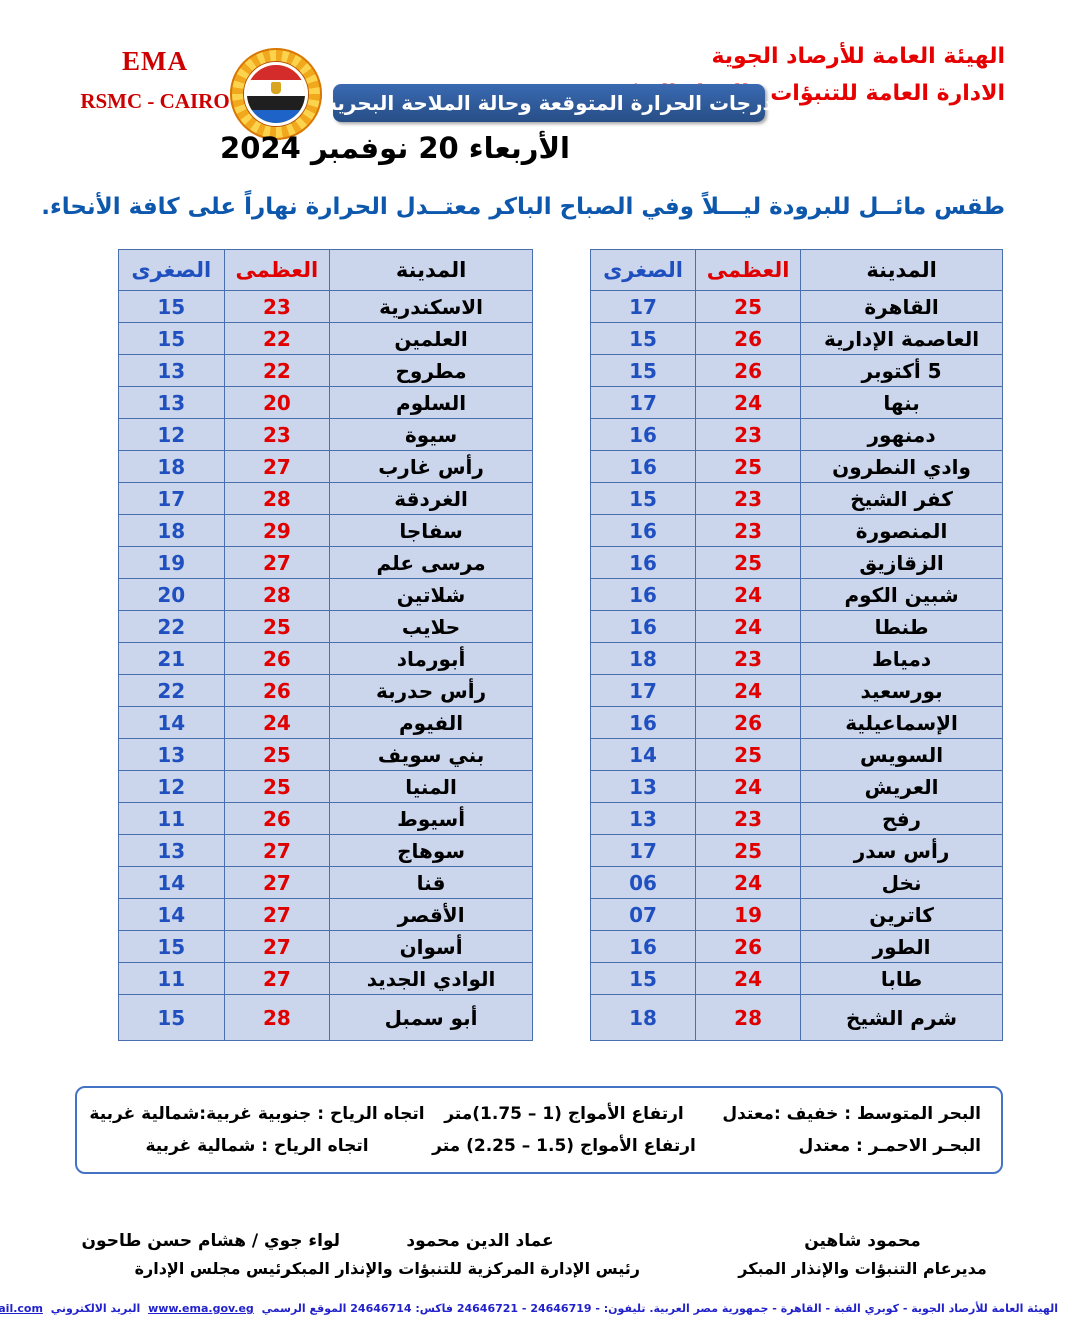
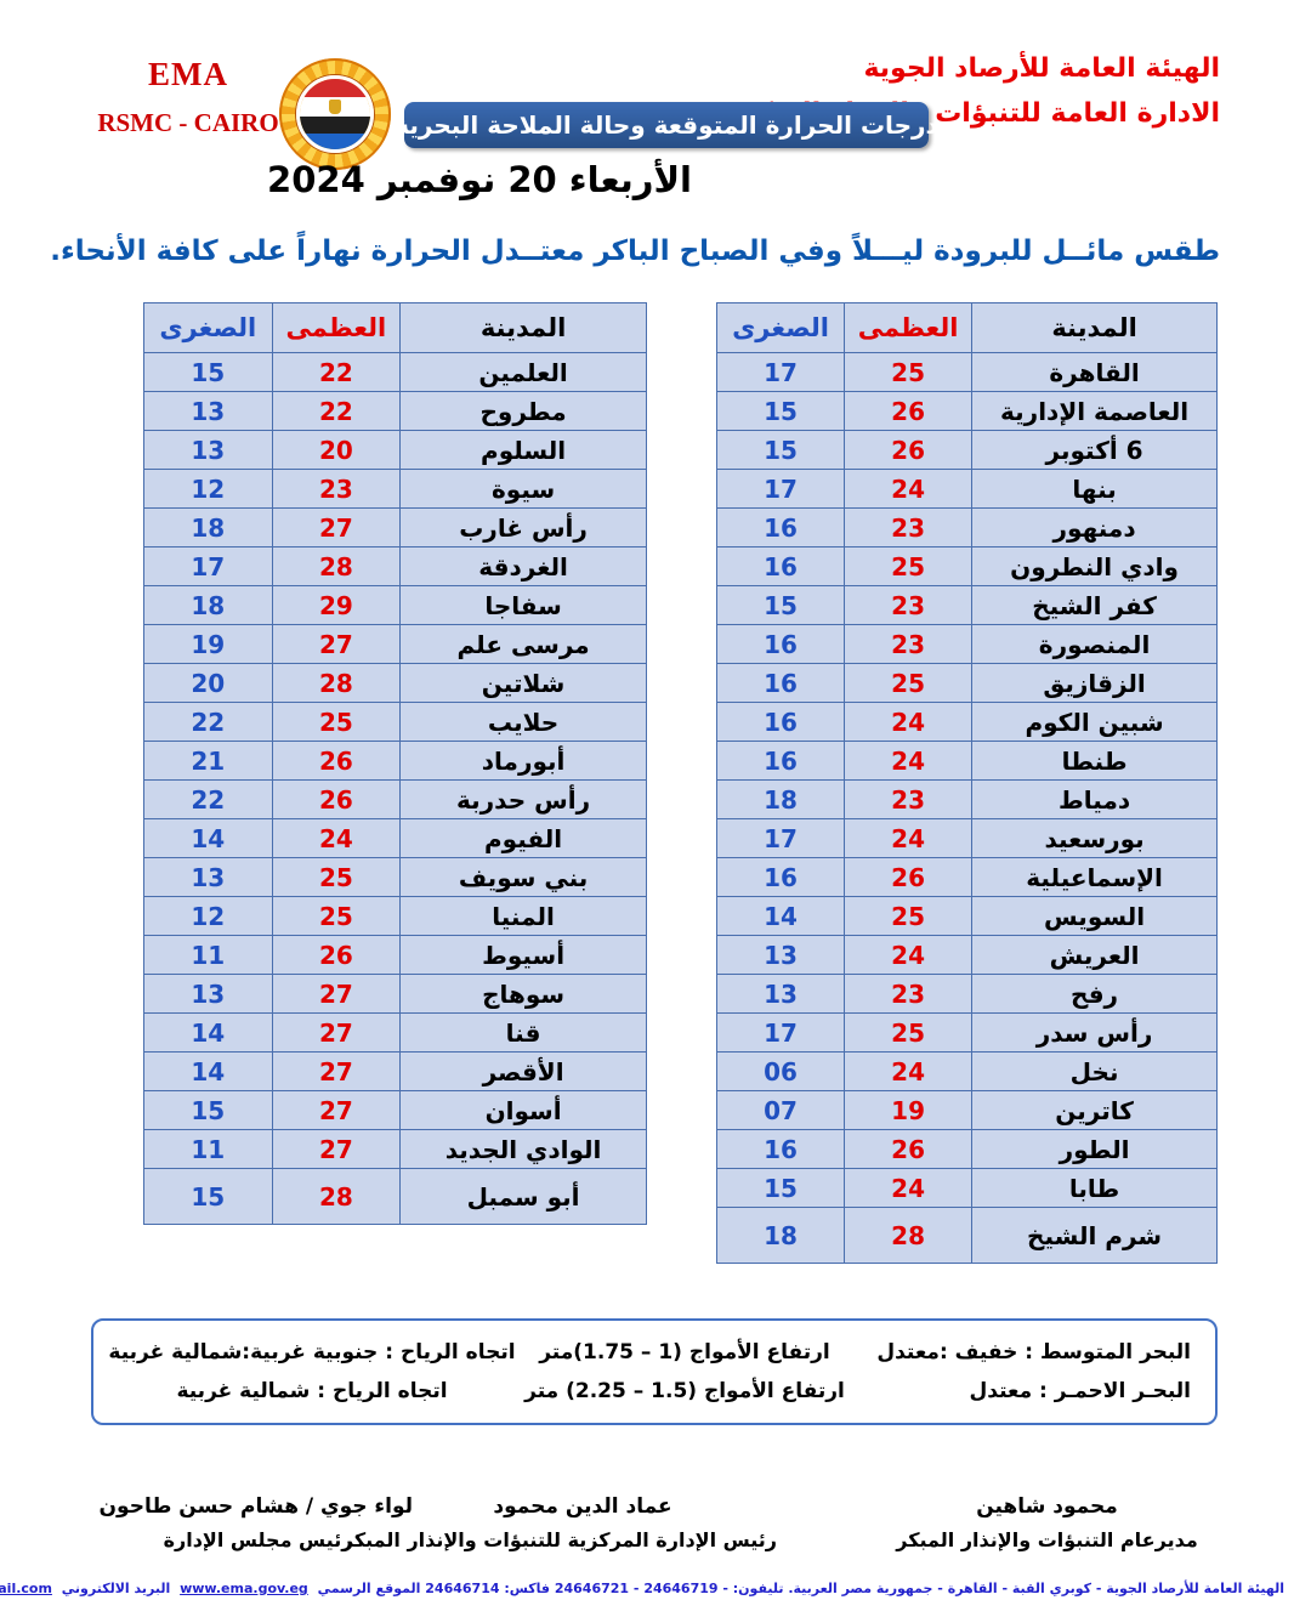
  الهيئة العامة للأرصاد الجوية
  EMA
  RSMC - CAIRO
  درجات الحرارة المتوقعة وحالة الملاحة البحرية
  الأربعاء 20 نوفمبر 2024
  طقس مائــل للبرودة ليـــلاً وفي الصباح الباكر معتــدل الحرارة نهاراً على كافة الأنحاء.
  المدينة	العظمى	الصغرى
  القاهرة	25	17
  العاصمة الإدارية	26	15
- 5 أكتوبر	26	15
+ 6 أكتوبر	26	15
  بنها	24	17
  دمنهور	23	16
  وادي النطرون	25	16
  كفر الشيخ	23	15
  المنصورة	23	16
  الزقازيق	25	16
  شبين الكوم	24	16
  طنطا	24	16
  دمياط	23	18
  بورسعيد	24	17
  الإسماعيلية	26	16
  السويس	25	14
  العريش	24	13
  رفح	23	13
  رأس سدر	25	17
  نخل	24	06
  كاترين	19	07
  الطور	26	16
  طابا	24	15
  شرم الشيخ	28	18
  المدينة	العظمى	الصغرى
- الاسكندرية	23	15
  العلمين	22	15
  مطروح	22	13
  السلوم	20	13
  سيوة	23	12
  رأس غارب	27	18
  الغردقة	28	17
  سفاجا	29	18
  مرسى علم	27	19
  شلاتين	28	20
  حلايب	25	22
  أبورماد	26	21
  رأس حدربة	26	22
  الفيوم	24	14
  بني سويف	25	13
  المنيا	25	12
  أسيوط	26	11
  سوهاج	27	13
  قنا	27	14
  الأقصر	27	14
  أسوان	27	15
  الوادي الجديد	27	11
  أبو سمبل	28	15
  البحر المتوسط : خفيف :معتدل
  ارتفاع الأمواج (1 – 1.75)متر
  اتجاه الرياح : جنوبية غربية:شمالية غربية
  البحـر الاحمـر : معتدل
  ارتفاع الأمواج (1.5 – 2.25) متر
  اتجاه الرياح : شمالية غربية
  محمود شاهين
  مديرعام التنبؤات والإنذار المبكر
  عماد الدين محمود
  رئيس الإدارة المركزية للتنبؤات والإنذار المبكر
  لواء جوي / هشام حسن طاحون
  رئيس مجلس الإدارة
  الهيئة العامة للأرصاد الجوية - كوبري القبة - القاهرة - جمهورية مصر العربية. تليفون: - 24646719 - 24646721 فاكس: 24646714 الموقع الرسمي www.ema.gov.eg البريد الالكتروني ail.com
